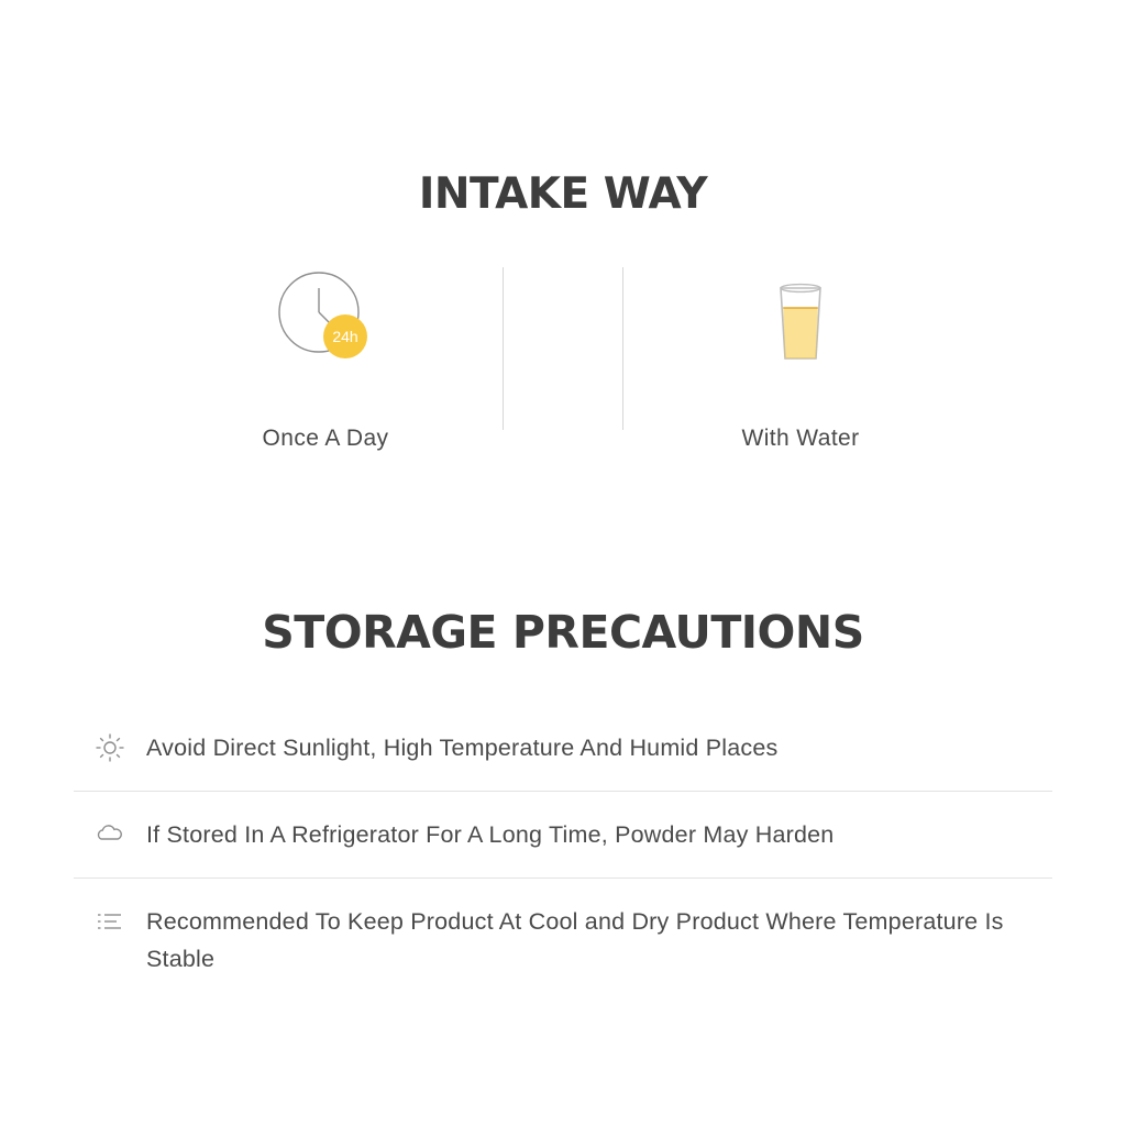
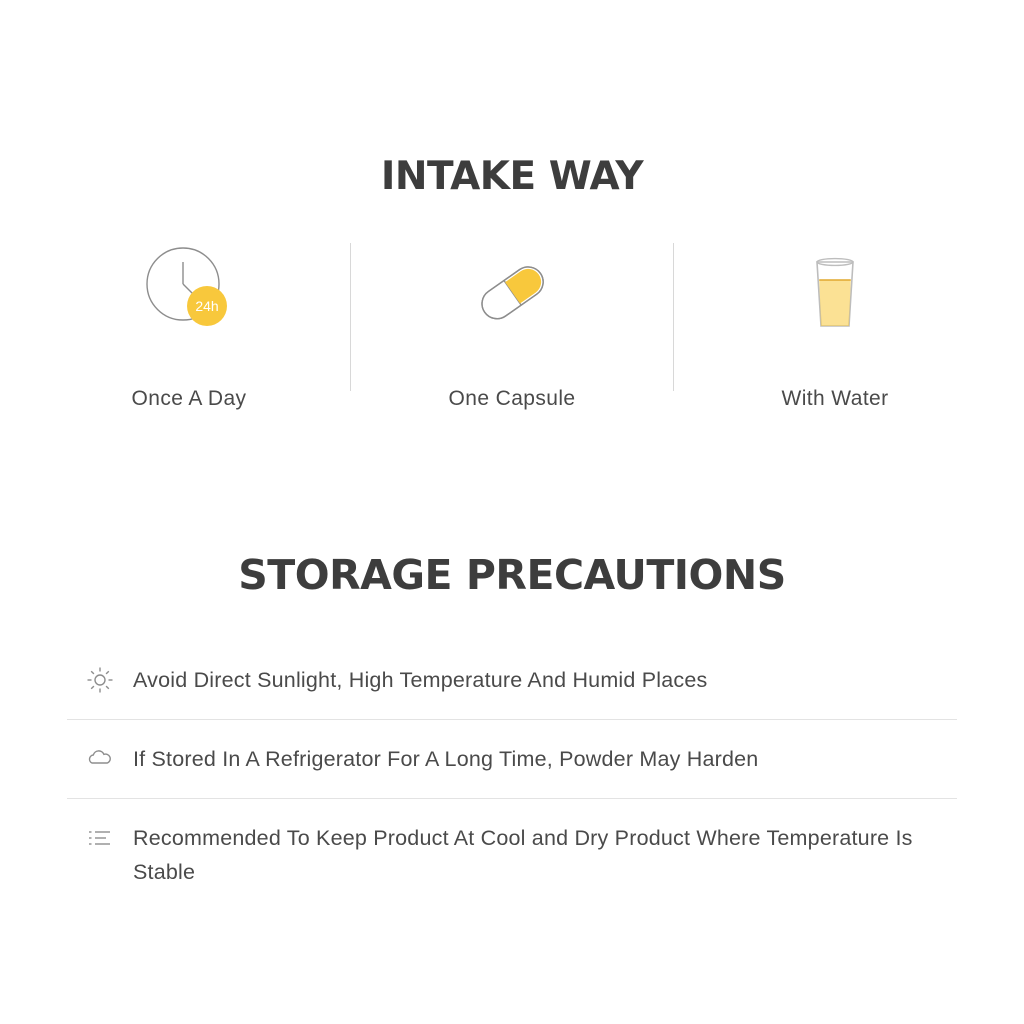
  INTAKE WAY
  24h
  Once A Day
+ One Capsule
  With Water
  STORAGE PRECAUTIONS
  Avoid Direct Sunlight, High Temperature And Humid Places
  If Stored In A Refrigerator For A Long Time, Powder May Harden
  Recommended To Keep Product At Cool and Dry Product Where Temperature Is Stable
